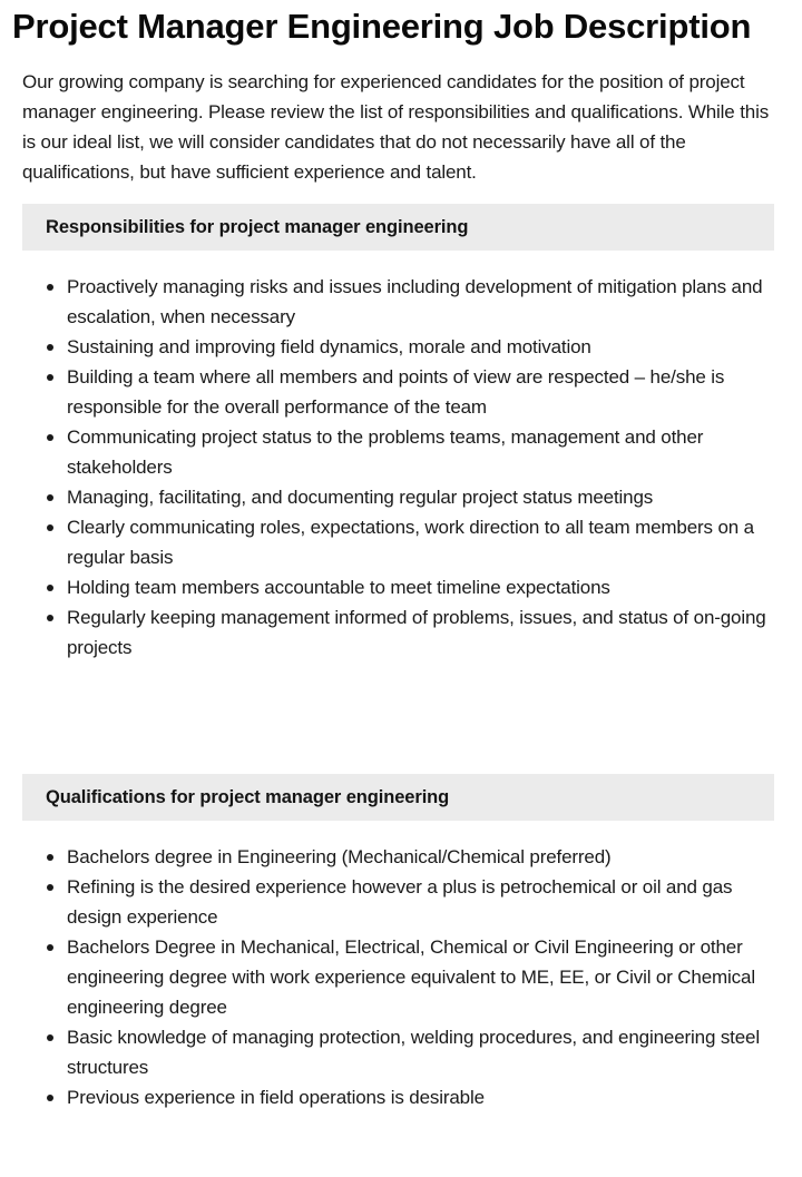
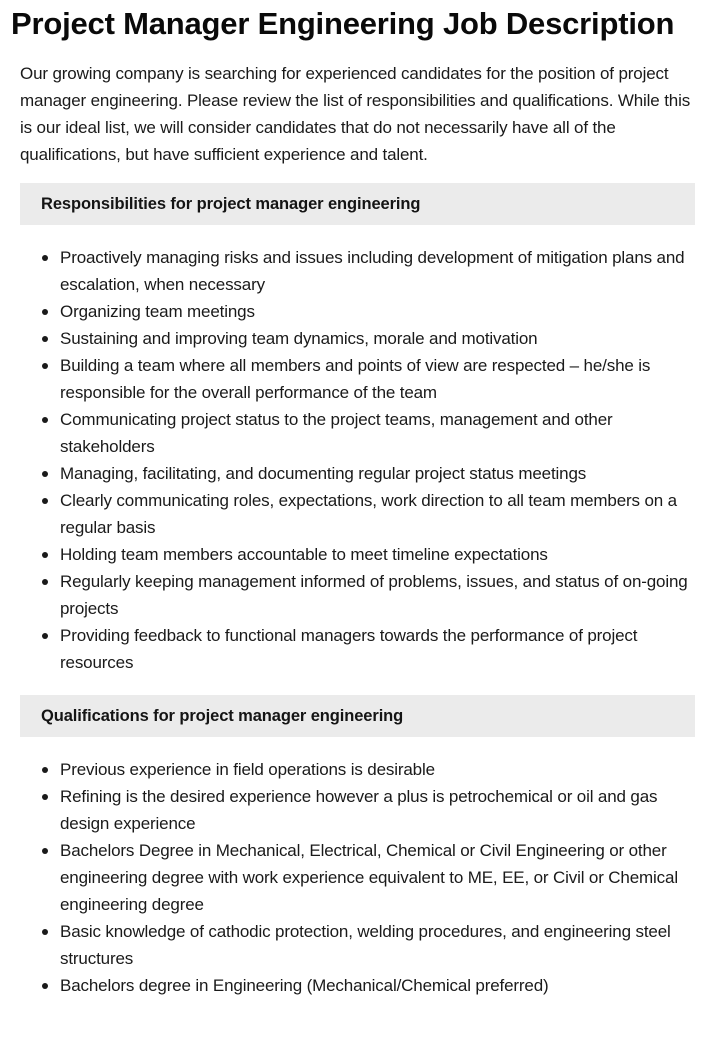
  Project Manager Engineering Job Description
  Our growing company is searching for experienced candidates for the position of project manager engineering. Please review the list of responsibilities and qualifications. While this is our ideal list, we will consider candidates that do not necessarily have all of the qualifications, but have sufficient experience and talent.
  Responsibilities for project manager engineering
  Proactively managing risks and issues including development of mitigation plans and escalation, when necessary
+ Organizing team meetings
- Sustaining and improving field dynamics, morale and motivation
+ Sustaining and improving team dynamics, morale and motivation
  Building a team where all members and points of view are respected – he/she is responsible for the overall performance of the team
- Communicating project status to the problems teams, management and other stakeholders
+ Communicating project status to the project teams, management and other stakeholders
  Managing, facilitating, and documenting regular project status meetings
  Clearly communicating roles, expectations, work direction to all team members on a regular basis
  Holding team members accountable to meet timeline expectations
  Regularly keeping management informed of problems, issues, and status of on-going projects
+ Providing feedback to functional managers towards the performance of project resources
  Qualifications for project manager engineering
- Bachelors degree in Engineering (Mechanical/Chemical preferred)
+ Previous experience in field operations is desirable
  Refining is the desired experience however a plus is petrochemical or oil and gas design experience
  Bachelors Degree in Mechanical, Electrical, Chemical or Civil Engineering or other engineering degree with work experience equivalent to ME, EE, or Civil or Chemical engineering degree
- Basic knowledge of managing protection, welding procedures, and engineering steel structures
+ Basic knowledge of cathodic protection, welding procedures, and engineering steel structures
- Previous experience in field operations is desirable
+ Bachelors degree in Engineering (Mechanical/Chemical preferred)
